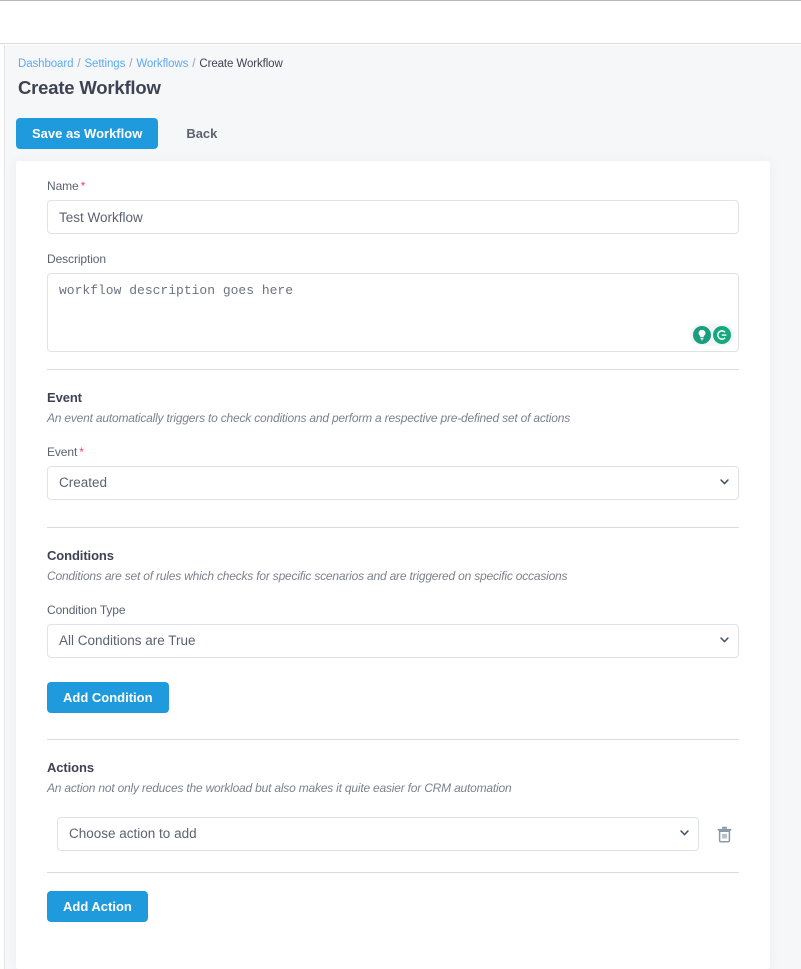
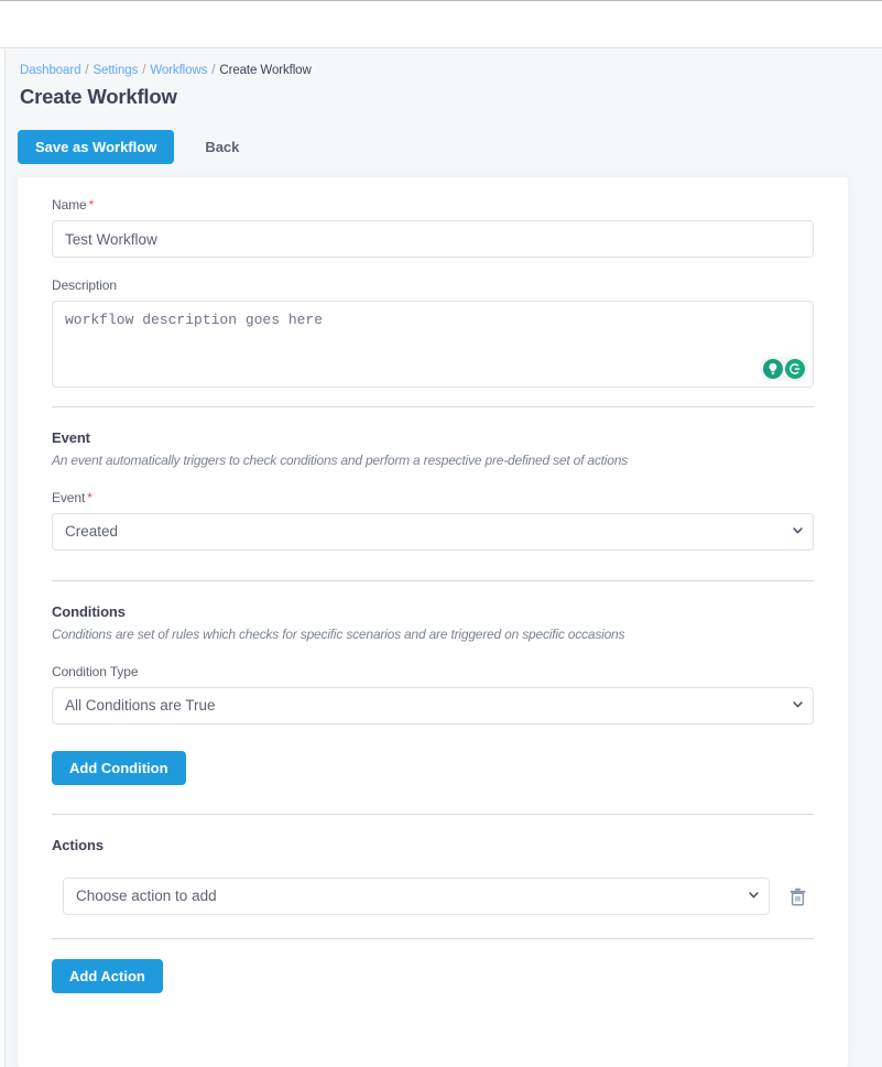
  Dashboard / Settings / Workflows / Create Workflow
  Create Workflow
  Save as Workflow
  Back
  Name *
  Test Workflow
  Description
  workflow description goes here
  Event
  An event automatically triggers to check conditions and perform a respective pre-defined set of actions
  Event *
  Created
  Conditions
  Conditions are set of rules which checks for specific scenarios and are triggered on specific occasions
  Condition Type
  All Conditions are True
  Add Condition
  Actions
- An action not only reduces the workload but also makes it quite easier for CRM automation
  Choose action to add
  Add Action
